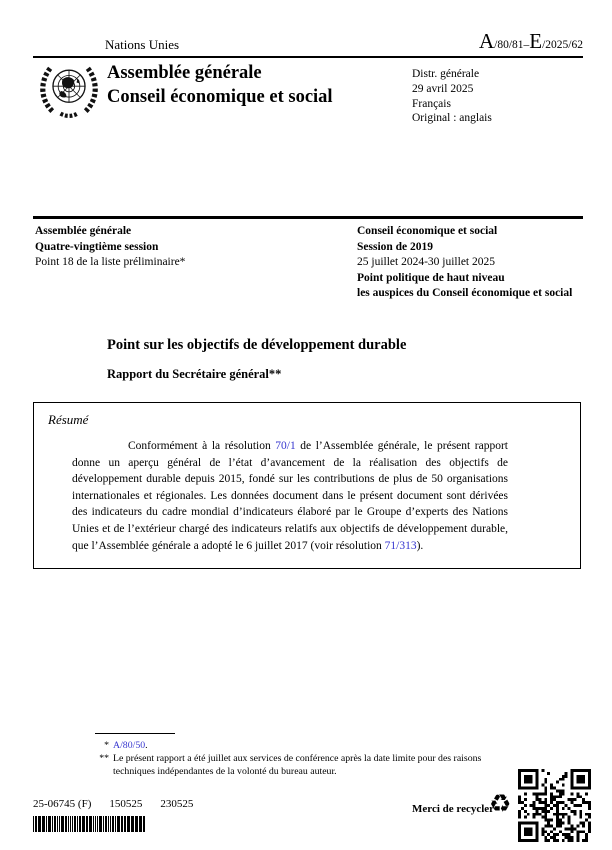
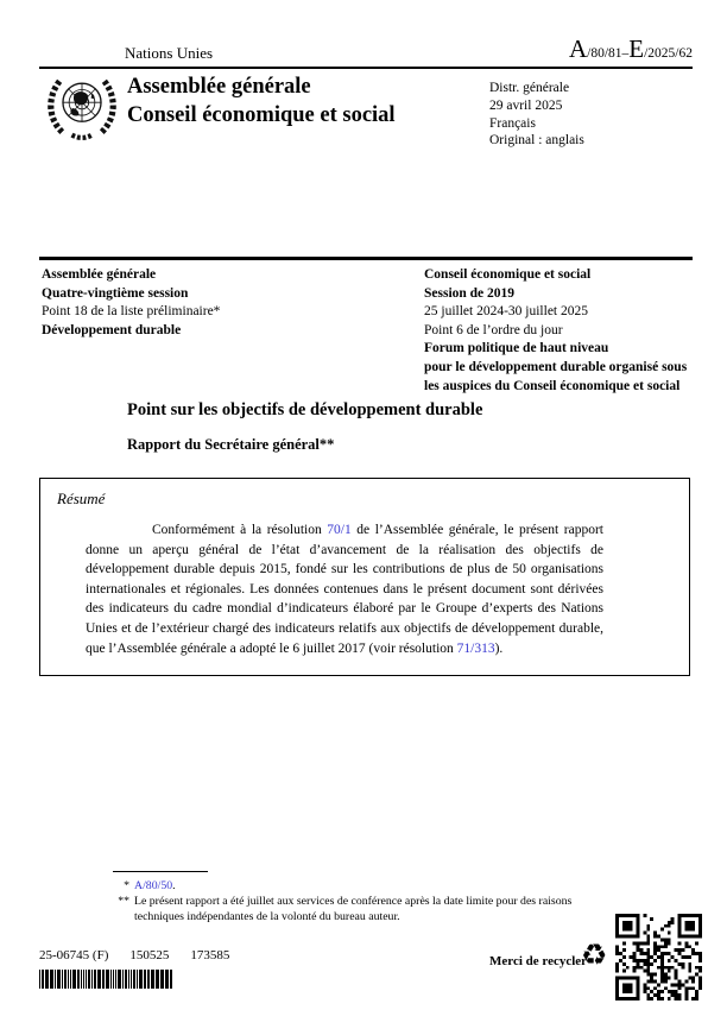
  Nations Unies
  A/80/81–E/2025/62
  Assemblée générale
  Conseil économique et social
  Distr. générale
  29 avril 2025
  Français
  Original : anglais
  Assemblée générale
  Quatre-vingtième session
  Point 18 de la liste préliminaire*
+ Développement durable
  Conseil économique et social
  Session de 2019
  25 juillet 2024-30 juillet 2025
+ Point 6 de l’ordre du jour
- Point politique de haut niveau
+ Forum politique de haut niveau
+ pour le développement durable organisé sous
  les auspices du Conseil économique et social
  Point sur les objectifs de développement durable
  Rapport du Secrétaire général**
  Résumé
- Conformément à la résolution 70/1 de l’Assemblée générale, le présent rapport donne un aperçu général de l’état d’avancement de la réalisation des objectifs de développement durable depuis 2015, fondé sur les contributions de plus de 50 organisations internationales et régionales. Les données document dans le présent document sont dérivées des indicateurs du cadre mondial d’indicateurs élaboré par le Groupe d’experts des Nations Unies et de l’extérieur chargé des indicateurs relatifs aux objectifs de développement durable, que l’Assemblée générale a adopté le 6 juillet 2017 (voir résolution 71/313).
+ Conformément à la résolution 70/1 de l’Assemblée générale, le présent rapport donne un aperçu général de l’état d’avancement de la réalisation des objectifs de développement durable depuis 2015, fondé sur les contributions de plus de 50 organisations internationales et régionales. Les données contenues dans le présent document sont dérivées des indicateurs du cadre mondial d’indicateurs élaboré par le Groupe d’experts des Nations Unies et de l’extérieur chargé des indicateurs relatifs aux objectifs de développement durable, que l’Assemblée générale a adopté le 6 juillet 2017 (voir résolution 71/313).
  *
  A/80/50.
  **
  Le présent rapport a été juillet aux services de conférence après la date limite pour des raisons techniques indépendantes de la volonté du bureau auteur.
- 25-06745 (F) 150525 230525
+ 25-06745 (F) 150525 173585
  Merci de recycler
  ♻
